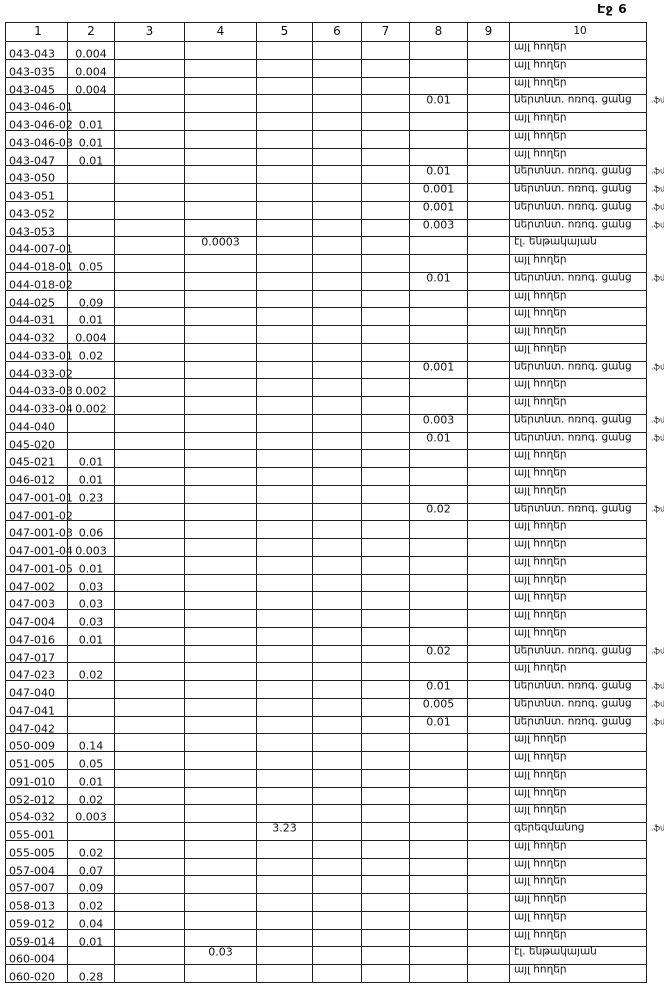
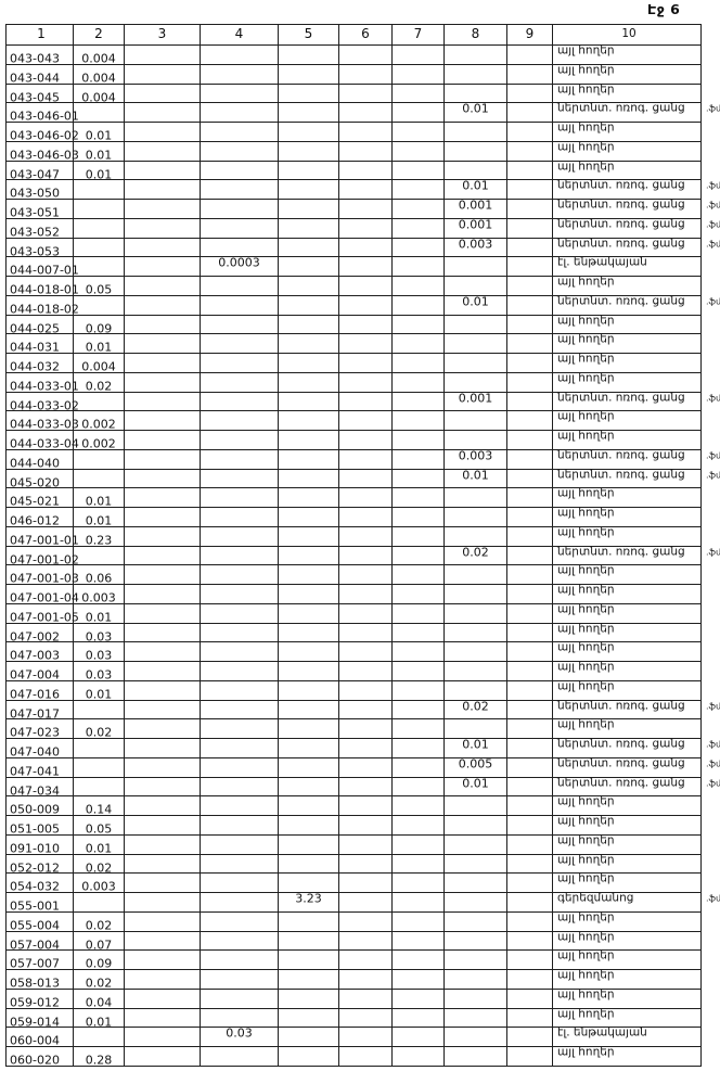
  Էջ 6
  1
  2
  3
  4
  5
  6
  7
  8
  9
  10
  043-043
  0.004
  այլ հողեր
- 043-035
+ 043-044
  0.004
  այլ հողեր
  043-045
  0.004
  այլ հողեր
  043-046-0
  0.01
  ներտնտ. ոռոգ. ցանց
  .ֆմ
  043-046-0
  0.01
  այլ հողեր
  043-046-0
  0.01
  այլ հողեր
  043-047
  0.01
  այլ հողեր
  043-050
  0.01
  ներտնտ. ոռոգ. ցանց
  .ֆմ
  043-051
  0.001
  ներտնտ. ոռոգ. ցանց
  .ֆմ
  043-052
  0.001
  ներտնտ. ոռոգ. ցանց
  .ֆմ
  043-053
  0.003
  ներտնտ. ոռոգ. ցանց
  .ֆմ
  044-007-0
  0.0003
  էլ. ենթակայան
  044-018-0
  0.05
  այլ հողեր
  044-018-0
  0.01
  ներտնտ. ոռոգ. ցանց
  .ֆմ
  044-025
  0.09
  այլ հողեր
  044-031
  0.01
  այլ հողեր
  044-032
  0.004
  այլ հողեր
  044-033-0
  0.02
  այլ հողեր
  044-033-0
  0.001
  ներտնտ. ոռոգ. ցանց
  .ֆմ
  044-033-0
  0.002
  այլ հողեր
  044-033-0
  0.002
  այլ հողեր
  044-040
  0.003
  ներտնտ. ոռոգ. ցանց
  .ֆմ
  045-020
  0.01
  ներտնտ. ոռոգ. ցանց
  .ֆմ
  045-021
  0.01
  այլ հողեր
  046-012
  0.01
  այլ հողեր
  047-001-0
  0.23
  այլ հողեր
  047-001-0
  0.02
  ներտնտ. ոռոգ. ցանց
  .ֆմ
  047-001-0
  0.06
  այլ հողեր
  047-001-0
  0.003
  այլ հողեր
  047-001-0
  0.01
  այլ հողեր
  047-002
  0.03
  այլ հողեր
  047-003
  0.03
  այլ հողեր
  047-004
  0.03
  այլ հողեր
  047-016
  0.01
  այլ հողեր
  047-017
  0.02
  ներտնտ. ոռոգ. ցանց
  .ֆմ
  047-023
  0.02
  այլ հողեր
  047-040
  0.01
  ներտնտ. ոռոգ. ցանց
  .ֆմ
  047-041
  0.005
  ներտնտ. ոռոգ. ցանց
  .ֆմ
- 047-042
+ 047-034
  0.01
  ներտնտ. ոռոգ. ցանց
  .ֆմ
  050-009
  0.14
  այլ հողեր
  051-005
  0.05
  այլ հողեր
  091-010
  0.01
  այլ հողեր
  052-012
  0.02
  այլ հողեր
  054-032
  0.003
  այլ հողեր
  055-001
  3.23
  գերեզմանոց
  .ֆմ
- 055-005
+ 055-004
  0.02
  այլ հողեր
  057-004
  0.07
  այլ հողեր
  057-007
  0.09
  այլ հողեր
  058-013
  0.02
  այլ հողեր
  059-012
  0.04
  այլ հողեր
  059-014
  0.01
  այլ հողեր
  060-004
  0.03
  էլ. ենթակայան
  060-020
  0.28
  այլ հողեր
